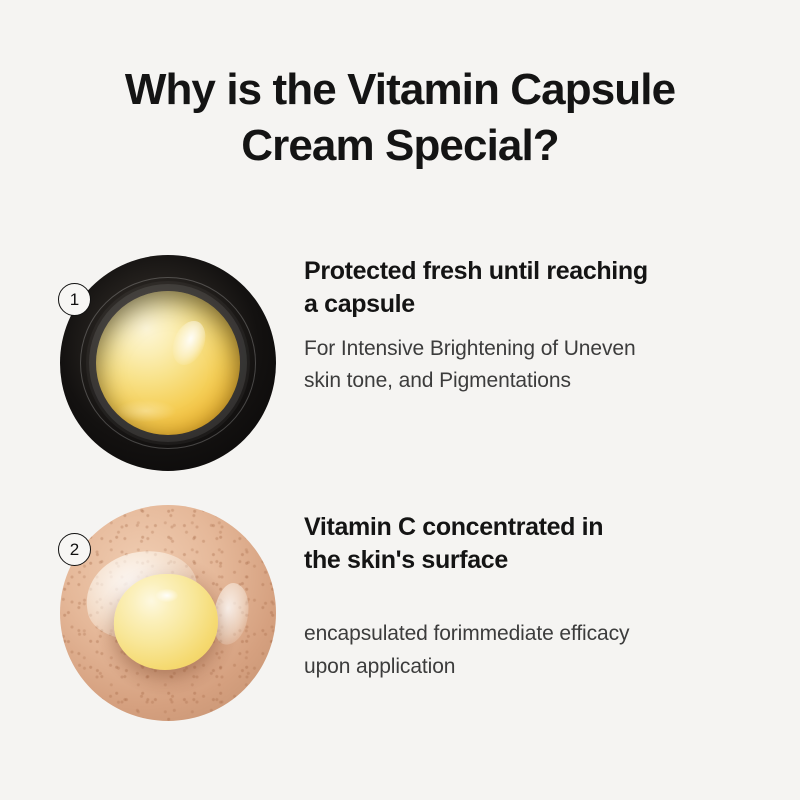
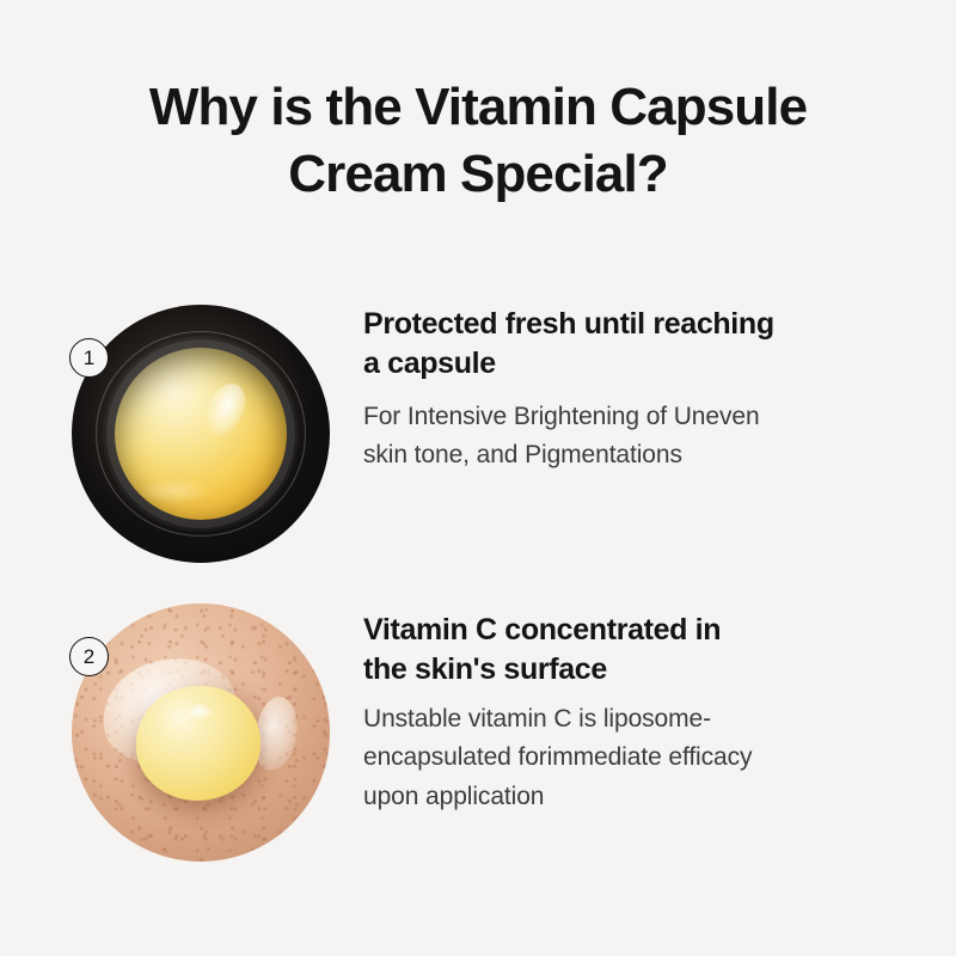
  Why is the Vitamin Capsule
  Cream Special?
  1
  Protected fresh until reaching
  a capsule
  For Intensive Brightening of Uneven
  skin tone, and Pigmentations
  2
  Vitamin C concentrated in
  the skin's surface
+ Unstable vitamin C is liposome-
  encapsulated forimmediate efficacy
  upon application
